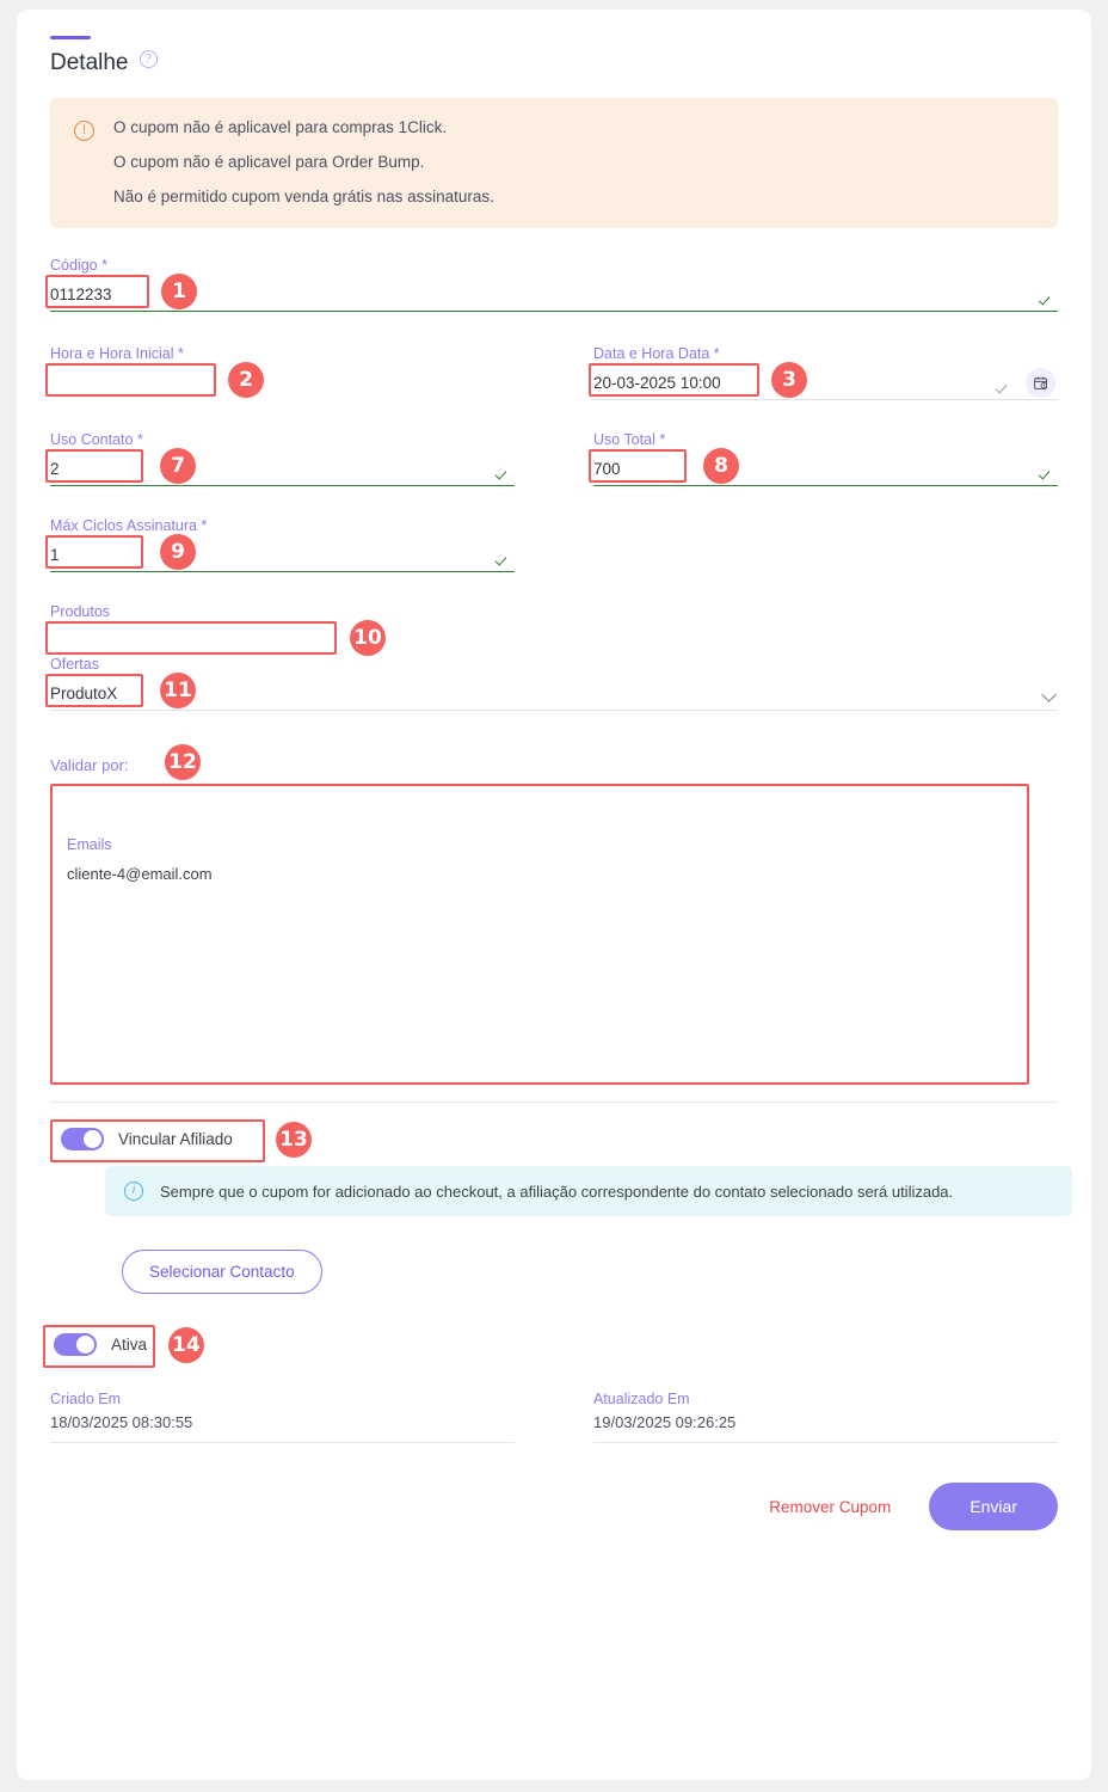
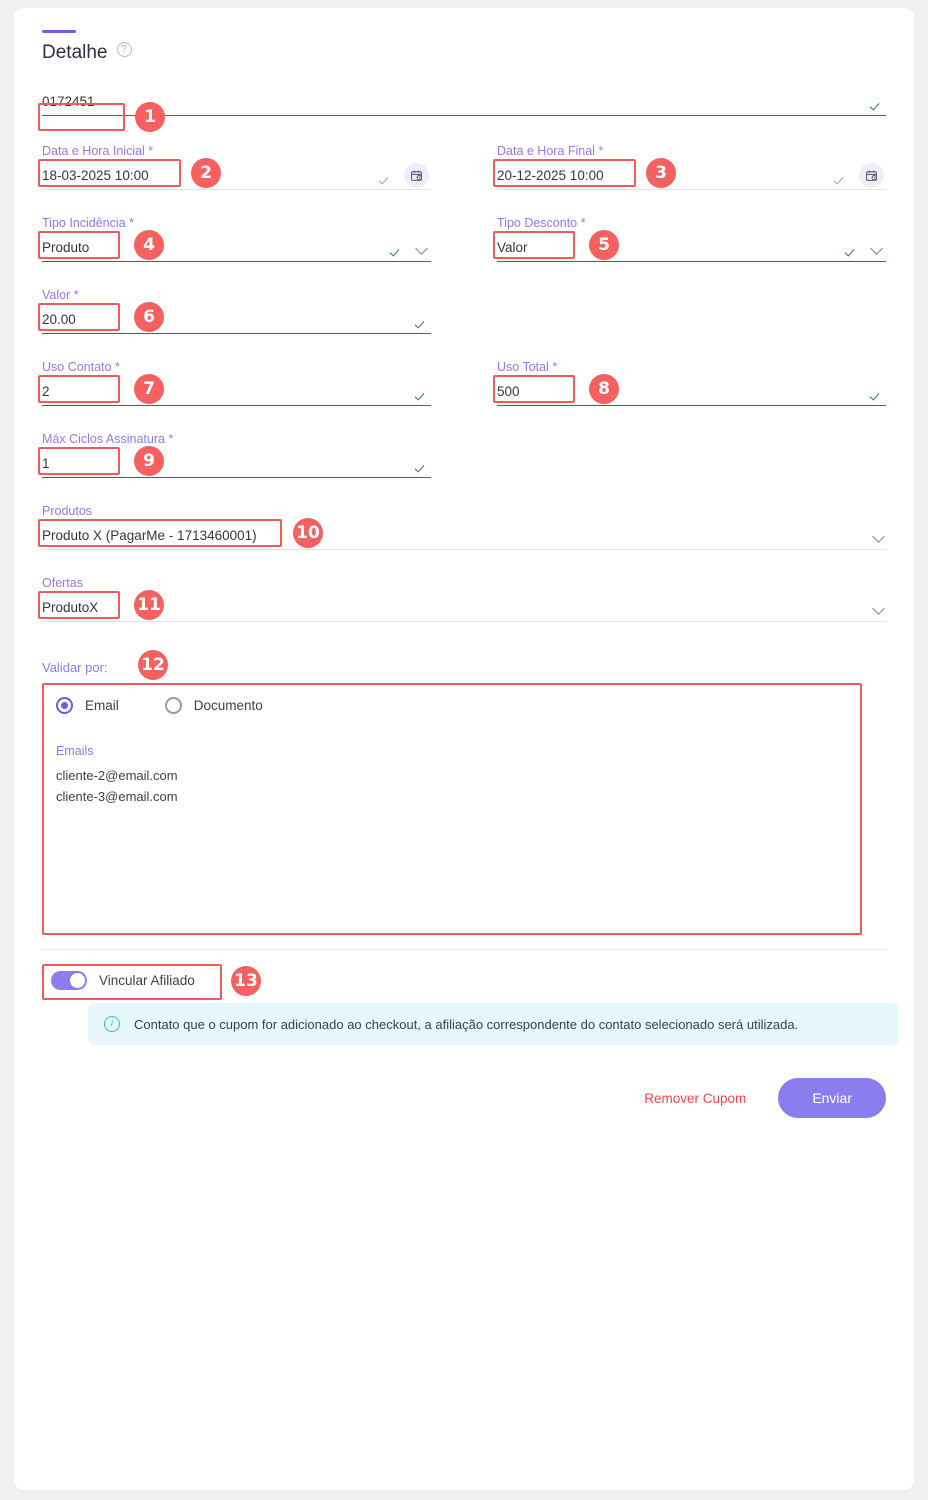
  Detalhe
  ?
- !
- O cupom não é aplicavel para compras 1Click.
- O cupom não é aplicavel para Order Bump.
- Não é permitido cupom venda grátis nas assinaturas.
- Código *
- 0112233
+ 0172451
  1
- Hora e Hora Inicial *
+ Data e Hora Inicial *
+ 18-03-2025 10:00
  2
- Data e Hora Data *
+ Data e Hora Final *
- 20-03-2025 10:00
+ 20-12-2025 10:00
  3
+ Tipo Incidência *
+ Produto
+ 4
+ Tipo Desconto *
+ Valor
+ 5
+ Valor *
+ 20.00
+ 6
  Uso Contato *
  2
  7
  Uso Total *
- 700
+ 500
  8
  Máx Ciclos Assinatura *
  1
  9
  Produtos
+ Produto X (PagarMe - 1713460001)
  10
  Ofertas
  ProdutoX
  11
  Validar por:
  12
+ Email
+ Documento
  Emails
- cliente-4@email.com
+ cliente-2@email.com
+ cliente-3@email.com
  Vincular Afiliado
  13
  i
- Sempre que o cupom for adicionado ao checkout, a afiliação correspondente do contato selecionado será utilizada.
+ Contato que o cupom for adicionado ao checkout, a afiliação correspondente do contato selecionado será utilizada.
- Selecionar Contacto
- Ativa
- 14
- Criado Em
- 18/03/2025 08:30:55
- Atualizado Em
- 19/03/2025 09:26:25
  Remover Cupom
  Enviar
